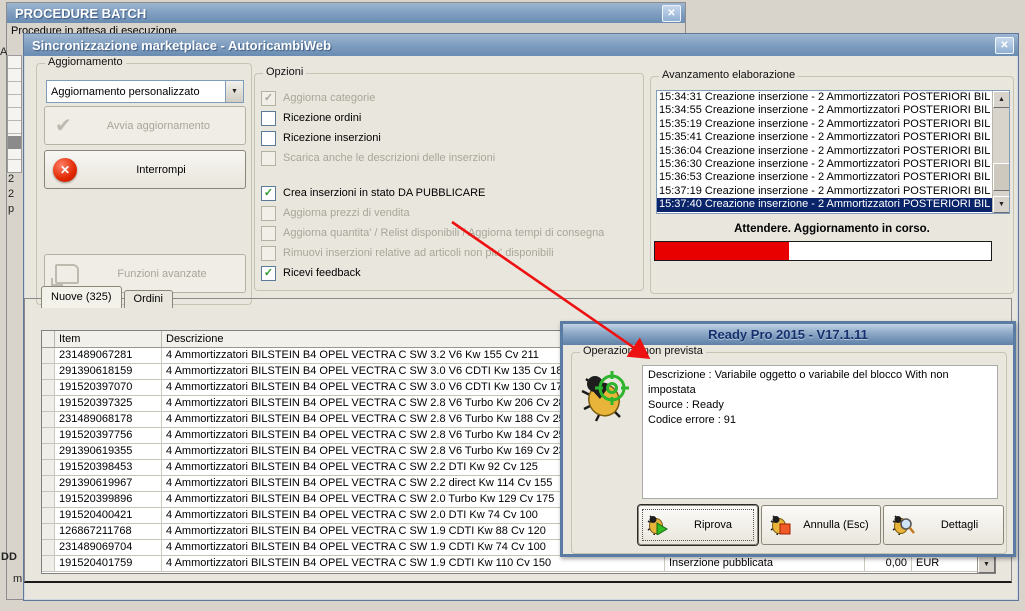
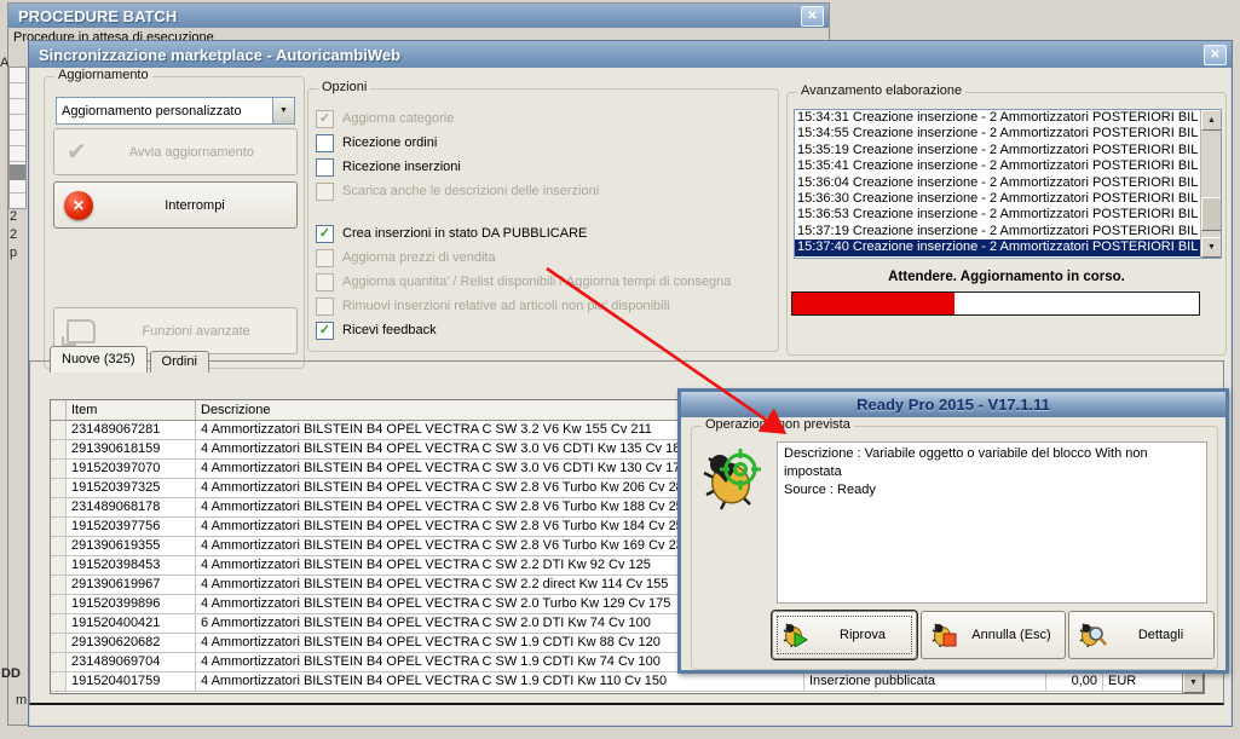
  PROCEDURE BATCH
  ✕
  Procedure in attesa di esecuzione
  A
  2
  2
  p
  DD
  m
  Sincronizzazione marketplace - AutoricambiWeb
  ✕
  Aggiornamento
  Aggiornamento personalizzato
  ✔
  Avvia aggiornamento
  ✕
  Interrompi
  Funzioni avanzate
  Opzioni
  Aggiorna categorie
  Ricezione ordini
  Ricezione inserzioni
  Scarica anche le descrizioni delle inserzioni
  Crea inserzioni in stato DA PUBBLICARE
  Aggiorna prezzi di vendita
  Aggiorna quantita' / Relist disponibili / Aggiorna tempi di consegna
  Rimuovi inserzioni relative ad articoli non pi' disponibili
  Ricevi feedback
  Avanzamento elaborazione
  15:34:31 Creazione inserzione - 2 Ammortizzatori POSTERIORI BIL
  15:34:55 Creazione inserzione - 2 Ammortizzatori POSTERIORI BIL
  15:35:19 Creazione inserzione - 2 Ammortizzatori POSTERIORI BIL
  15:35:41 Creazione inserzione - 2 Ammortizzatori POSTERIORI BIL
  15:36:04 Creazione inserzione - 2 Ammortizzatori POSTERIORI BIL
  15:36:30 Creazione inserzione - 2 Ammortizzatori POSTERIORI BIL
  15:36:53 Creazione inserzione - 2 Ammortizzatori POSTERIORI BIL
  15:37:19 Creazione inserzione - 2 Ammortizzatori POSTERIORI BIL
  15:37:40 Creazione inserzione - 2 Ammortizzatori POSTERIORI BIL
  Attendere. Aggiornamento in corso.
  Nuove (325)
  Ordini
  Item
  Descrizione
  231489067281
  4 Ammortizzatori BILSTEIN B4 OPEL VECTRA C SW 3.2 V6 Kw 155 Cv 211
  291390618159
  4 Ammortizzatori BILSTEIN B4 OPEL VECTRA C SW 3.0 V6 CDTI Kw 135 Cv 1
  191520397070
  4 Ammortizzatori BILSTEIN B4 OPEL VECTRA C SW 3.0 V6 CDTI Kw 130 Cv 1
  191520397325
  4 Ammortizzatori BILSTEIN B4 OPEL VECTRA C SW 2.8 V6 Turbo Kw 206 Cv 2
  231489068178
  4 Ammortizzatori BILSTEIN B4 OPEL VECTRA C SW 2.8 V6 Turbo Kw 188 Cv 2
  191520397756
  4 Ammortizzatori BILSTEIN B4 OPEL VECTRA C SW 2.8 V6 Turbo Kw 184 Cv 2
  291390619355
  4 Ammortizzatori BILSTEIN B4 OPEL VECTRA C SW 2.8 V6 Turbo Kw 169 Cv 2
  191520398453
  4 Ammortizzatori BILSTEIN B4 OPEL VECTRA C SW 2.2 DTI Kw 92 Cv 125
  291390619967
  4 Ammortizzatori BILSTEIN B4 OPEL VECTRA C SW 2.2 direct Kw 114 Cv 155
  191520399896
  4 Ammortizzatori BILSTEIN B4 OPEL VECTRA C SW 2.0 Turbo Kw 129 Cv 175
  191520400421
- 4 Ammortizzatori BILSTEIN B4 OPEL VECTRA C SW 2.0 DTI Kw 74 Cv 100
+ 6 Ammortizzatori BILSTEIN B4 OPEL VECTRA C SW 2.0 DTI Kw 74 Cv 100
- 126867211768
+ 291390620682
  4 Ammortizzatori BILSTEIN B4 OPEL VECTRA C SW 1.9 CDTI Kw 88 Cv 120
  231489069704
  4 Ammortizzatori BILSTEIN B4 OPEL VECTRA C SW 1.9 CDTI Kw 74 Cv 100
  191520401759
  4 Ammortizzatori BILSTEIN B4 OPEL VECTRA C SW 1.9 CDTI Kw 110 Cv 150
  Inserzione pubblicata
  0,00
  EUR
  Ready Pro 2015 - V17.1.11
  Operazion non prevista
  Descrizione : Variabile oggetto o variabile del blocco With non impostata
  Source : Ready
- Codice errore : 91
  Riprova
  Annulla (Esc)
  Dettagli
